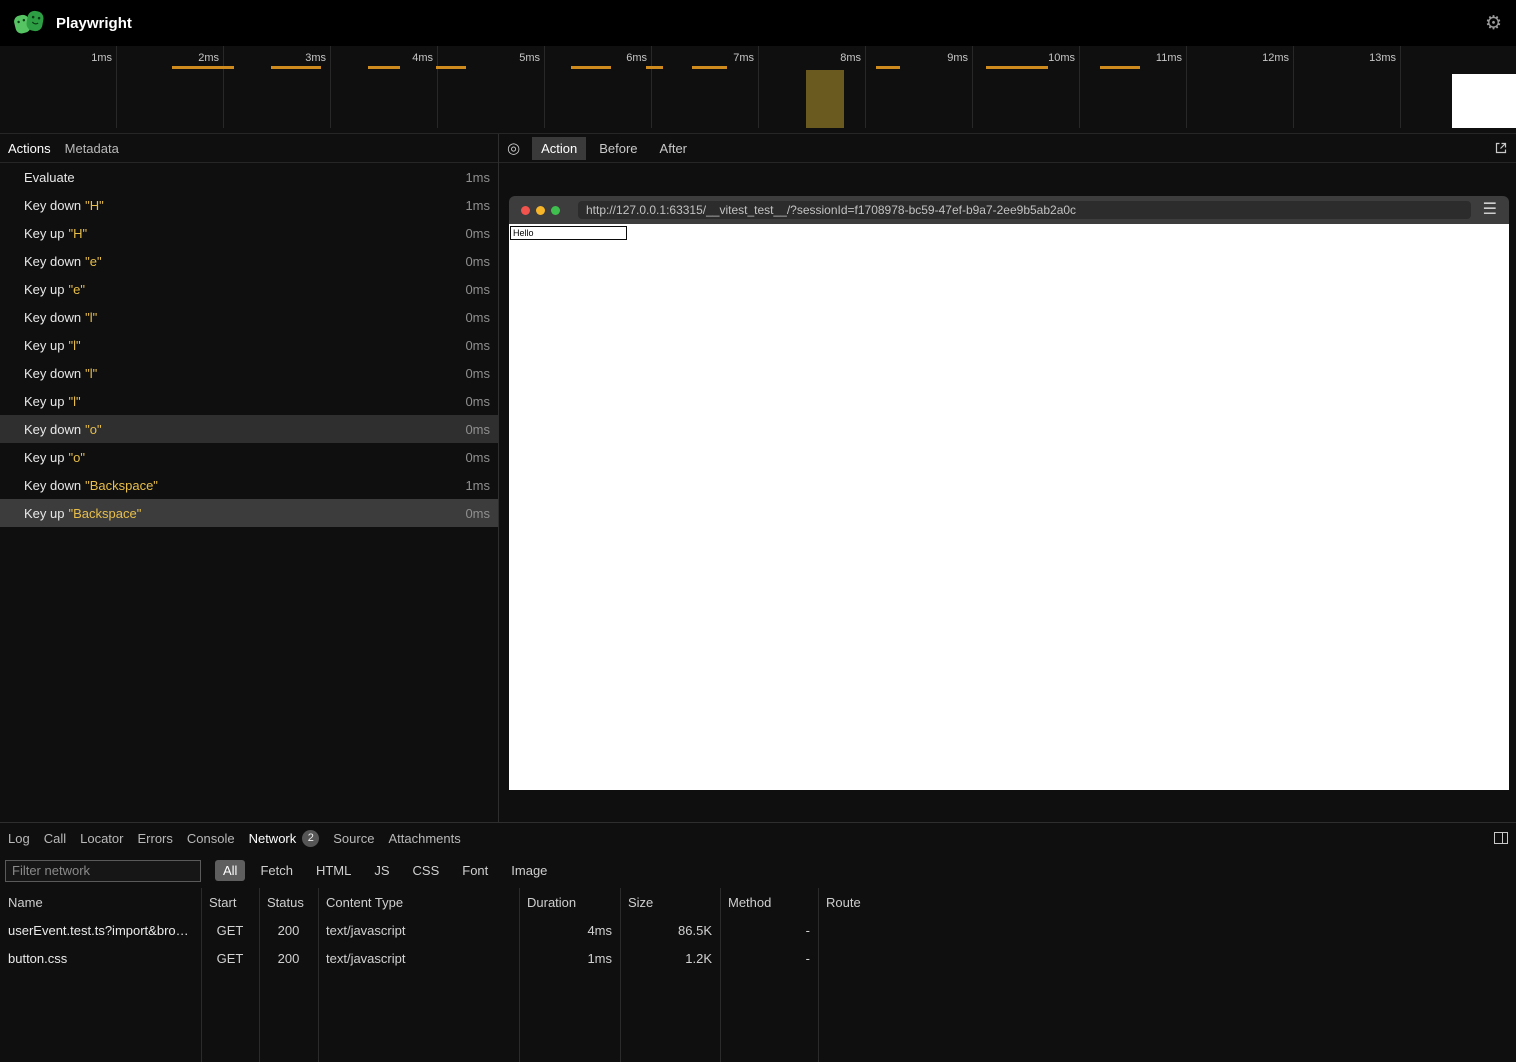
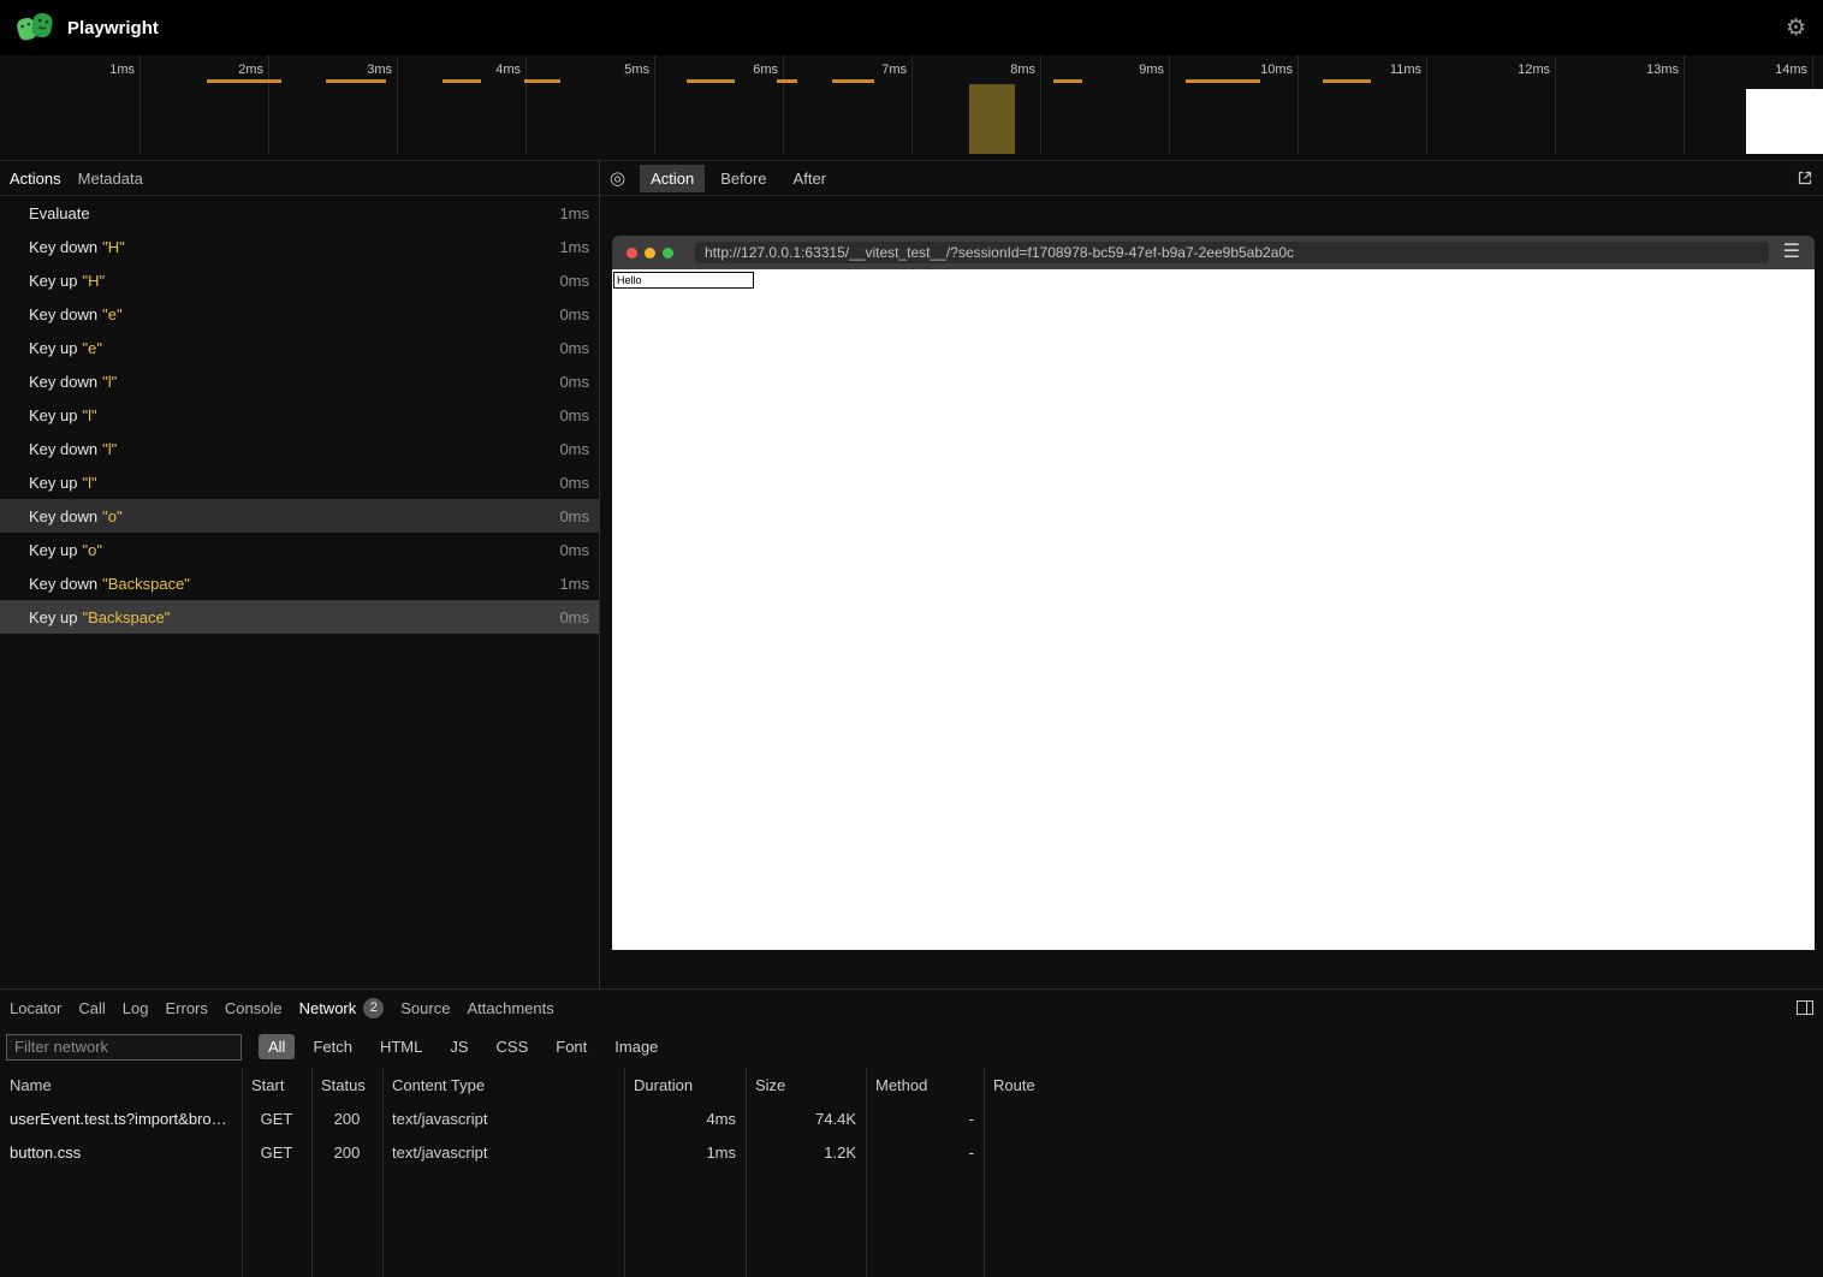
  Playwright
  ⚙
  1ms
  2ms
  3ms
  4ms
  5ms
  6ms
  7ms
  8ms
  9ms
  10ms
  11ms
  12ms
  13ms
+ 14ms
  Actions
  Metadata
  Evaluate
  1ms
  Key down
  "H"
  1ms
  Key up
  "H"
  0ms
  Key down
  "e"
  0ms
  Key up
  "e"
  0ms
  Key down
  "l"
  0ms
  Key up
  "l"
  0ms
  Key down
  "l"
  0ms
  Key up
  "l"
  0ms
  Key down
  "o"
  0ms
  Key up
  "o"
  0ms
  Key down
  "Backspace"
  1ms
  Key up
  "Backspace"
  0ms
  ◎
  Action
  Before
  After
  http://127.0.0.1:63315/__vitest_test__/?sessionId=f1708978-bc59-47ef-b9a7-2ee9b5ab2a0c
  ☰
  Hello
- Log
+ Locator
  Call
- Locator
+ Log
  Errors
  Console
  Network
  2
  Source
  Attachments
  Filter network
  All
  Fetch
  HTML
  JS
  CSS
  Font
  Image
  Name
  Start
  Status
  Content Type
  Duration
  Size
  Method
  Route
  userEvent.test.ts?import&bro…
  GET
  200
  text/javascript
  4ms
- 86.5K
+ 74.4K
  -
  button.css
  GET
  200
  text/javascript
  1ms
  1.2K
  -
